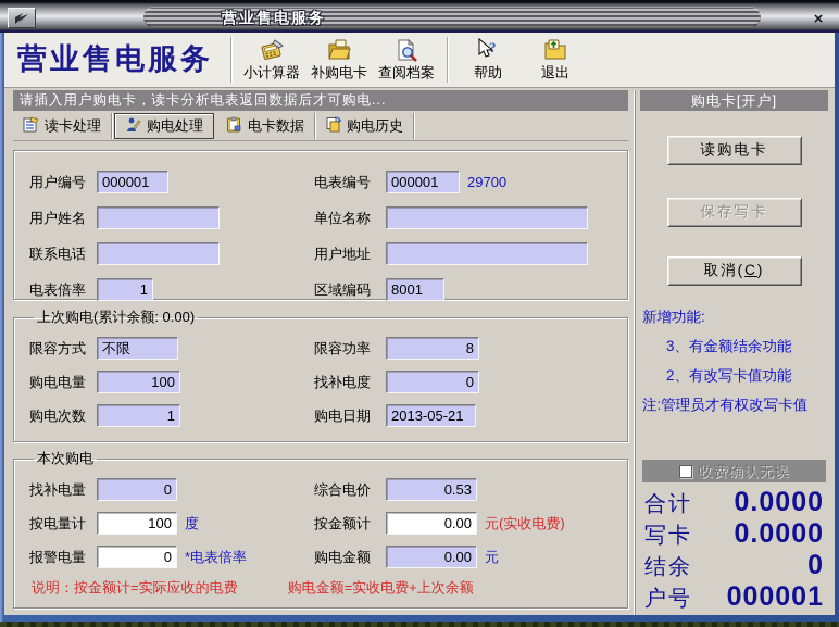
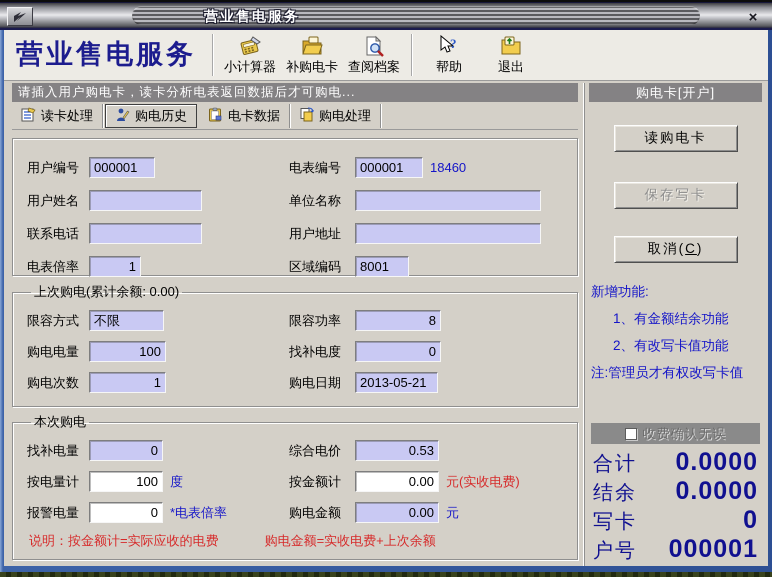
  营业售电服务
  ×
  营业售电服务
  小计算器
  补购电卡
  查阅档案
  ?
  帮助
  退出
  请插入用户购电卡，读卡分析电表返回数据后才可购电...
  读卡处理
- 购电处理
+ 购电历史
  电卡数据
- 购电历史
+ 购电处理
  用户编号
  000001
  电表编号
  000001
- 29700
+ 18460
  用户姓名
  单位名称
  联系电话
  用户地址
  电表倍率
  1
  区域编码
  8001
  上次购电(累计余额: 0.00)
  限容方式
  不限
  限容功率
  8
  购电电量
  100
  找补电度
  0
  购电次数
  1
  购电日期
  2013-05-21
  本次购电
  找补电量
  0
  综合电价
  0.53
  按电量计
  100
  度
  按金额计
  0.00
  元(实收电费)
  报警电量
  0
  *电表倍率
  购电金额
  0.00
  元
  说明：按金额计=实际应收的电费
  购电金额=实收电费+上次余额
  购电卡[开户]
  读购电卡
  保存写卡
  取消(C)
  新增功能:
- 3、有金额结余功能
+ 1、有金额结余功能
  2、有改写卡值功能
  注:管理员才有权改写卡值
  收费确认无误
  合计
  0.0000
- 写卡
+ 结余
  0.0000
- 结余
+ 写卡
  0
  户号
  000001
